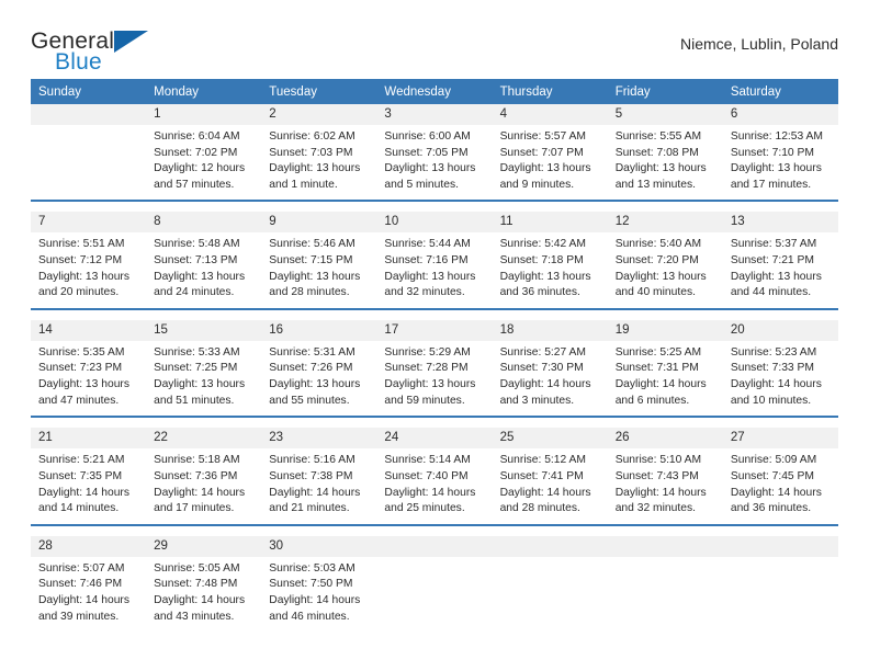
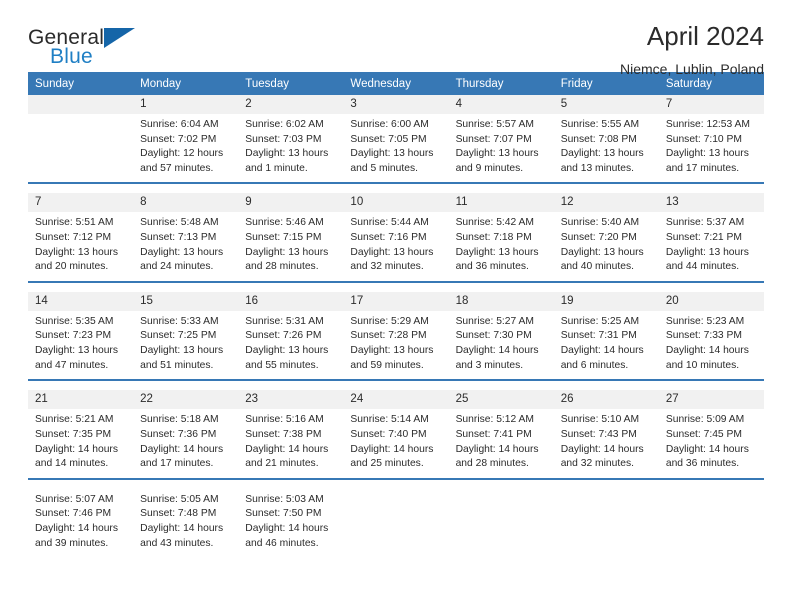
  General
  Blue
+ April 2024
  Niemce, Lublin, Poland
  Sunday	Monday	Tuesday	Wednesday	Thursday	Friday	Saturday
- 	1	2	3	4	5	6
+ 	1	2	3	4	5	7
  	Sunrise: 6:04 AM Sunset: 7:02 PM Daylight: 12 hours and 57 minutes.	Sunrise: 6:02 AM Sunset: 7:03 PM Daylight: 13 hours and 1 minute.	Sunrise: 6:00 AM Sunset: 7:05 PM Daylight: 13 hours and 5 minutes.	Sunrise: 5:57 AM Sunset: 7:07 PM Daylight: 13 hours and 9 minutes.	Sunrise: 5:55 AM Sunset: 7:08 PM Daylight: 13 hours and 13 minutes.	Sunrise: 12:53 AM Sunset: 7:10 PM Daylight: 13 hours and 17 minutes.
  7	8	9	10	11	12	13
  Sunrise: 5:51 AM Sunset: 7:12 PM Daylight: 13 hours and 20 minutes.	Sunrise: 5:48 AM Sunset: 7:13 PM Daylight: 13 hours and 24 minutes.	Sunrise: 5:46 AM Sunset: 7:15 PM Daylight: 13 hours and 28 minutes.	Sunrise: 5:44 AM Sunset: 7:16 PM Daylight: 13 hours and 32 minutes.	Sunrise: 5:42 AM Sunset: 7:18 PM Daylight: 13 hours and 36 minutes.	Sunrise: 5:40 AM Sunset: 7:20 PM Daylight: 13 hours and 40 minutes.	Sunrise: 5:37 AM Sunset: 7:21 PM Daylight: 13 hours and 44 minutes.
  14	15	16	17	18	19	20
  Sunrise: 5:35 AM Sunset: 7:23 PM Daylight: 13 hours and 47 minutes.	Sunrise: 5:33 AM Sunset: 7:25 PM Daylight: 13 hours and 51 minutes.	Sunrise: 5:31 AM Sunset: 7:26 PM Daylight: 13 hours and 55 minutes.	Sunrise: 5:29 AM Sunset: 7:28 PM Daylight: 13 hours and 59 minutes.	Sunrise: 5:27 AM Sunset: 7:30 PM Daylight: 14 hours and 3 minutes.	Sunrise: 5:25 AM Sunset: 7:31 PM Daylight: 14 hours and 6 minutes.	Sunrise: 5:23 AM Sunset: 7:33 PM Daylight: 14 hours and 10 minutes.
  21	22	23	24	25	26	27
  Sunrise: 5:21 AM Sunset: 7:35 PM Daylight: 14 hours and 14 minutes.	Sunrise: 5:18 AM Sunset: 7:36 PM Daylight: 14 hours and 17 minutes.	Sunrise: 5:16 AM Sunset: 7:38 PM Daylight: 14 hours and 21 minutes.	Sunrise: 5:14 AM Sunset: 7:40 PM Daylight: 14 hours and 25 minutes.	Sunrise: 5:12 AM Sunset: 7:41 PM Daylight: 14 hours and 28 minutes.	Sunrise: 5:10 AM Sunset: 7:43 PM Daylight: 14 hours and 32 minutes.	Sunrise: 5:09 AM Sunset: 7:45 PM Daylight: 14 hours and 36 minutes.
- 28	29	30
  Sunrise: 5:07 AM Sunset: 7:46 PM Daylight: 14 hours and 39 minutes.	Sunrise: 5:05 AM Sunset: 7:48 PM Daylight: 14 hours and 43 minutes.	Sunrise: 5:03 AM Sunset: 7:50 PM Daylight: 14 hours and 46 minutes.
